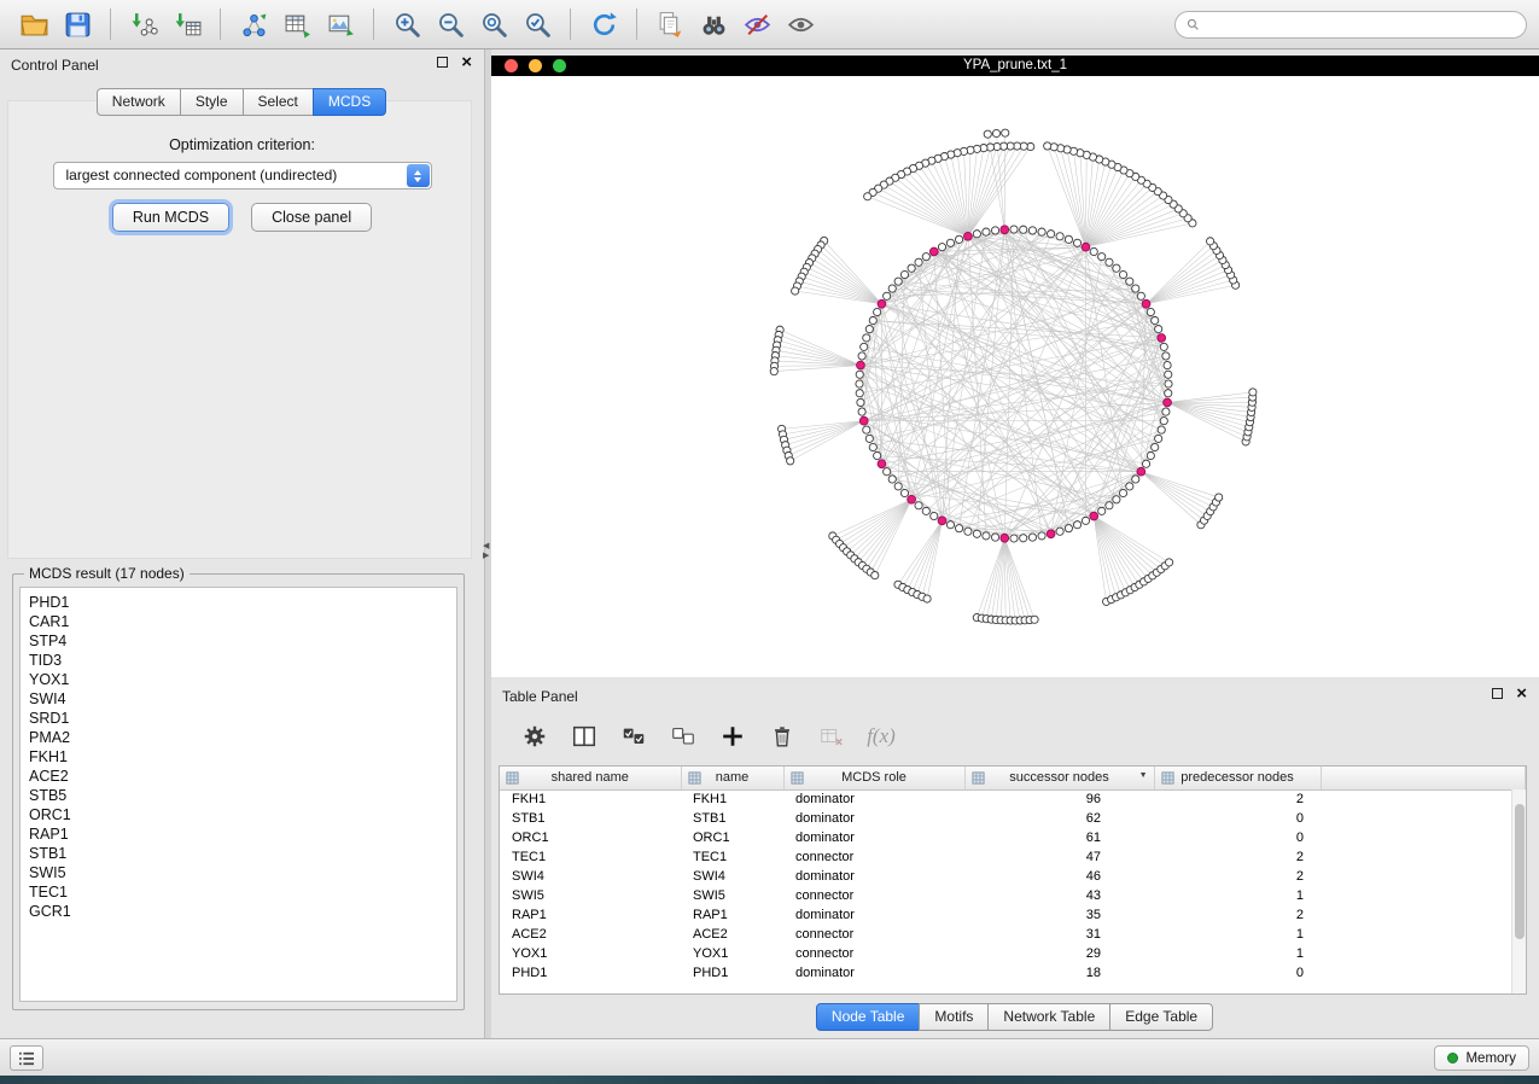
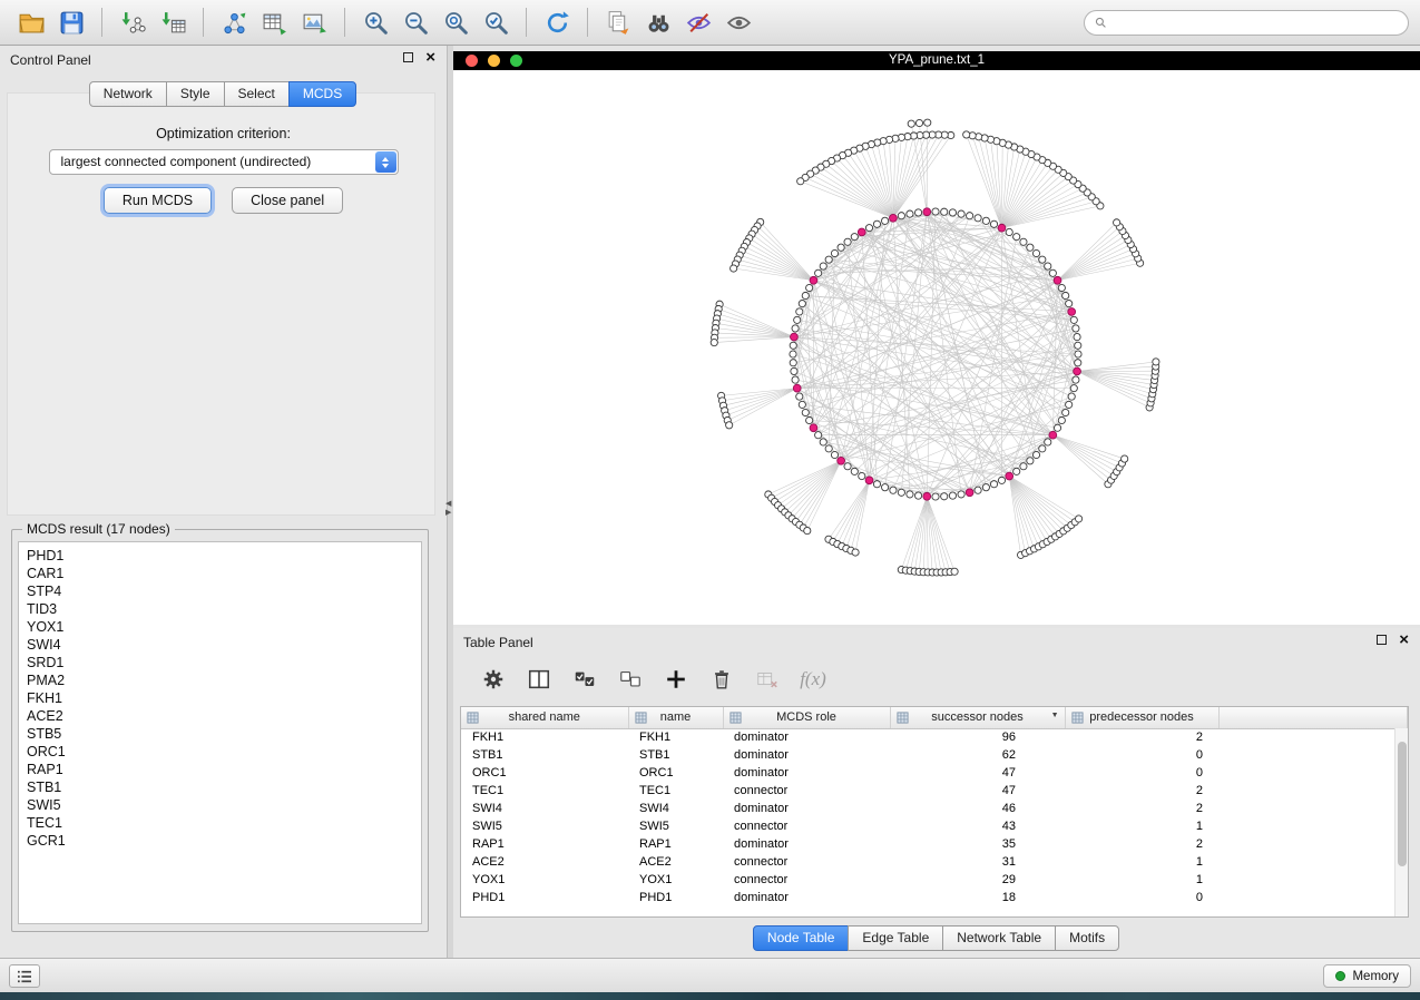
  Control Panel
  ×
  Network
  Style
  Select
  MCDS
  Optimization criterion:
  largest connected component (undirected)
  Run MCDS
  Close panel
  MCDS result (17 nodes)
  PHD1
  CAR1
  STP4
  TID3
  YOX1
  SWI4
  SRD1
  PMA2
  FKH1
  ACE2
  STB5
  ORC1
  RAP1
  STB1
  SWI5
  TEC1
  GCR1
  YPA_prune.txt_1
  Table Panel
  ×
  f(x)
  shared name	name	MCDS role	successor nodes	predecessor nodes
  FKH1	FKH1	dominator	96	2
  STB1	STB1	dominator	62	0
- ORC1	ORC1	dominator	61	0
+ ORC1	ORC1	dominator	47	0
  TEC1	TEC1	connector	47	2
  SWI4	SWI4	dominator	46	2
  SWI5	SWI5	connector	43	1
  RAP1	RAP1	dominator	35	2
  ACE2	ACE2	connector	31	1
  YOX1	YOX1	connector	29	1
  PHD1	PHD1	dominator	18	0
  Node Table
- Motifs
+ Edge Table
  Network Table
- Edge Table
+ Motifs
  Memory
